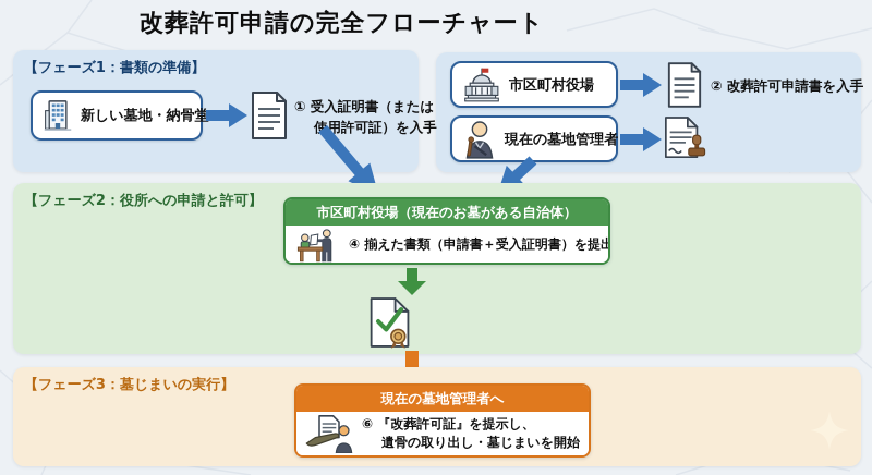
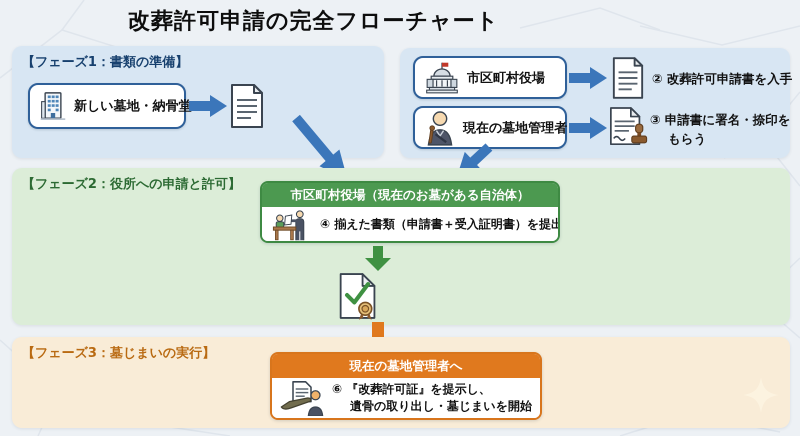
  改葬許可申請の完全フローチャート
  【フェーズ1：書類の準備】
  新しい墓地・納骨堂
- ① 受入証明書（または
- 使用許可証）を入手
  市区町村役場
  ② 改葬許可申請書を入手
  現在の墓地管理者
+ ③ 申請書に署名・捺印を
+ もらう
  【フェーズ2：役所への申請と許可】
  市区町村役場（現在のお墓がある自治体）
  ④ 揃えた書類（申請書＋受入証明書）を提出
  【フェーズ3：墓じまいの実行】
  現在の墓地管理者へ
  ⑥ 『改葬許可証』を提示し、
  遺骨の取り出し・墓じまいを開始
